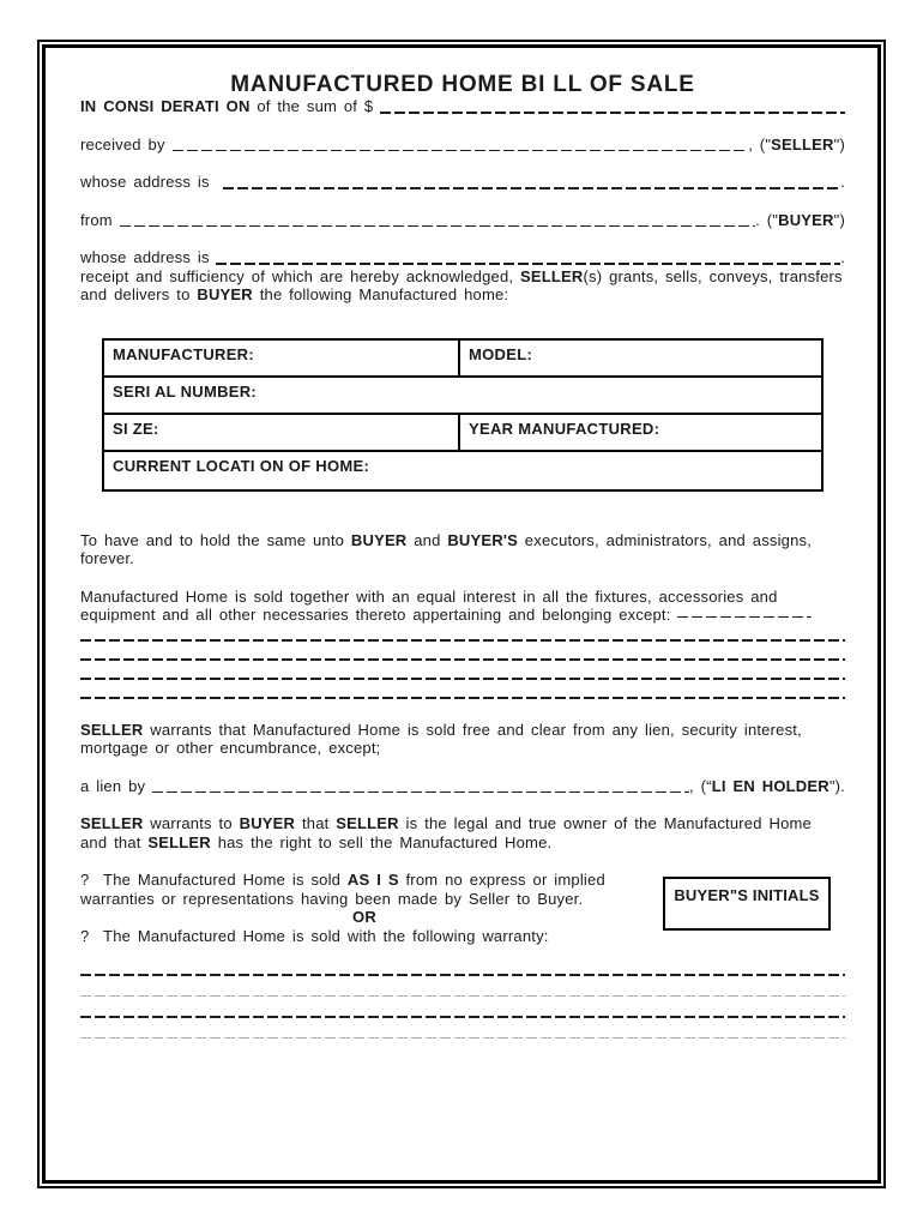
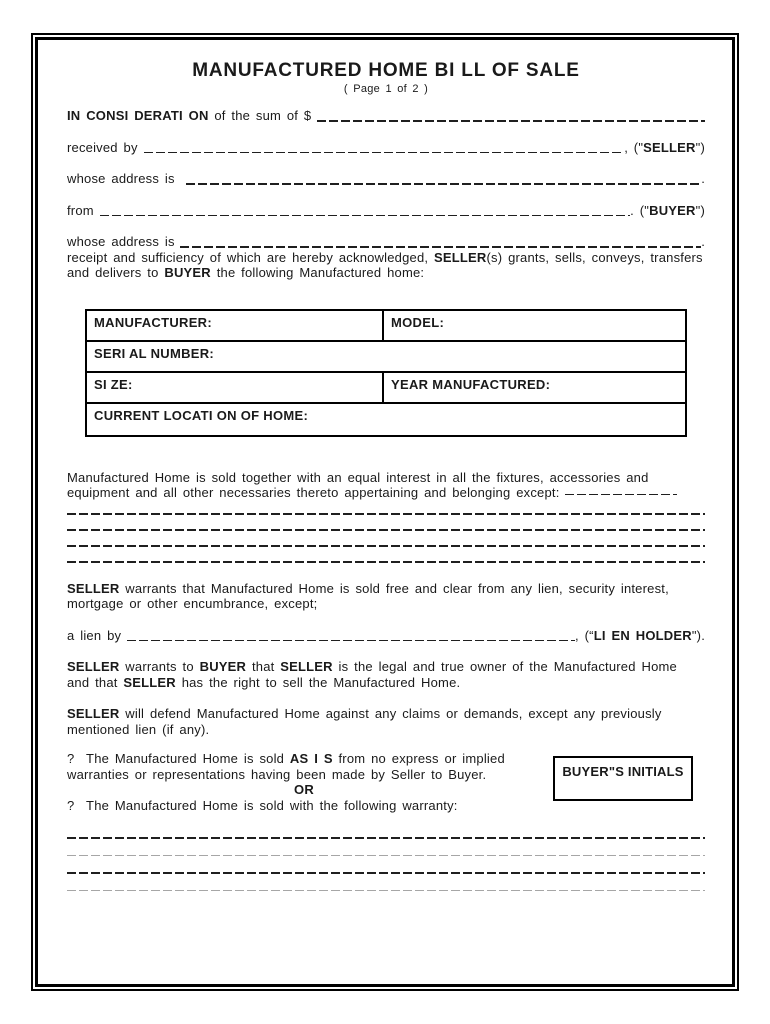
  MANUFACTURED HOME BI LL OF SALE
+ ( Page 1 of 2 )
  IN CONSI DERATI ON
  of the sum of $
  received by
  , ("
  SELLER
  ")
  whose address is
  .
  from
  . ("
  BUYER
  ")
  whose address is
  .
  receipt and sufficiency of which are hereby acknowledged, SELLER(s) grants, sells, conveys, transfers and delivers to BUYER the following Manufactured home:
  MANUFACTURER:	MODEL:
  SERI AL NUMBER:
  SI ZE:	YEAR MANUFACTURED:
  CURRENT LOCATI ON OF HOME:
- To have and to hold the same unto BUYER and BUYER'S executors, administrators, and assigns, forever.
  Manufactured Home is sold together with an equal interest in all the fixtures, accessories and equipment and all other necessaries thereto appertaining and belonging except:
  SELLER warrants that Manufactured Home is sold free and clear from any lien, security interest, mortgage or other encumbrance, except;
  a lien by
  , (“
  LI EN HOLDER
  ").
  SELLER warrants to BUYER that SELLER is the legal and true owner of the Manufactured Home and that SELLER has the right to sell the Manufactured Home.
+ SELLER will defend Manufactured Home against any claims or demands, except any previously mentioned lien (if any).
  ? The Manufactured Home is sold AS I S from no express or implied warranties or representations having been made by Seller to Buyer.
  OR
  ? The Manufactured Home is sold with the following warranty:
  BUYER"S INITIALS
